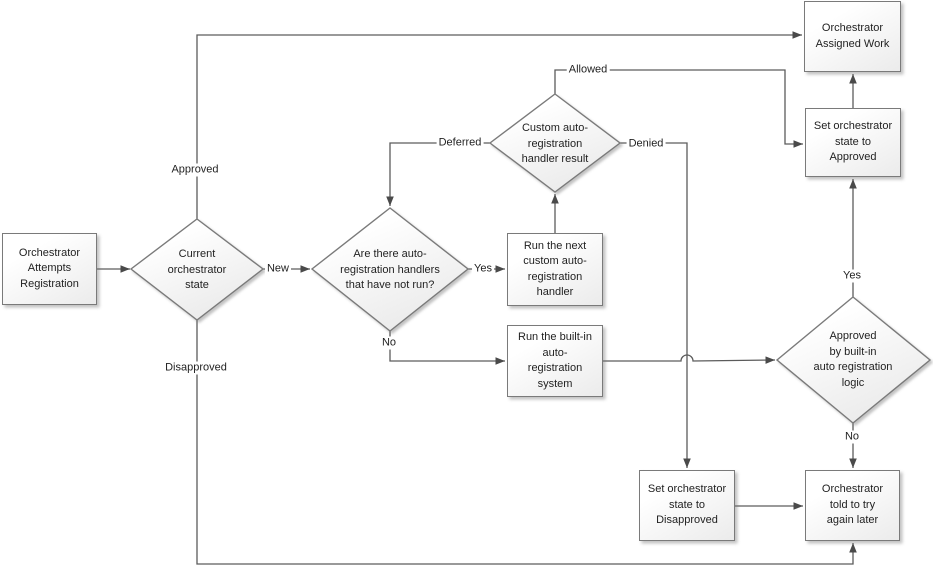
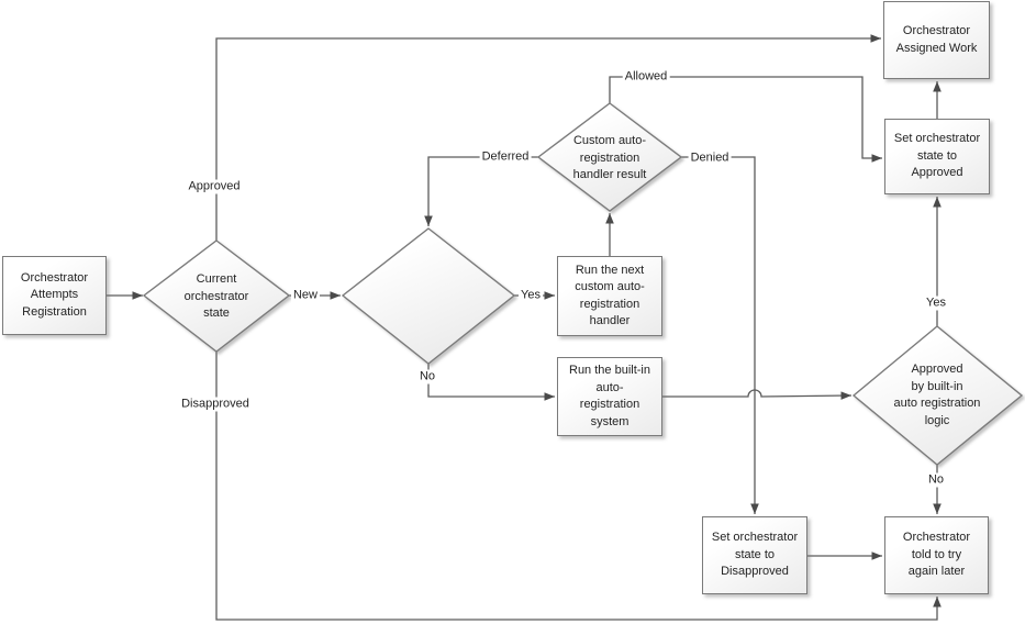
  Orchestrator
  Attempts
  Registration
  Run the next
  custom auto-
  registration
  handler
  Run the built-in
  auto-
  registration
  system
  Orchestrator
  Assigned Work
  Set orchestrator
  state to
  Approved
  Set orchestrator
  state to
  Disapproved
  Orchestrator
  told to try
  again later
  Current
  orchestrator
  state
- Are there auto-
- registration handlers
- that have not run?
  Custom auto-
  registration
  handler result
  Approved
  by built-in
  auto registration
  logic
  Approved
  Disapproved
  New
  Yes
  No
  Deferred
  Allowed
  Denied
  Yes
  No
